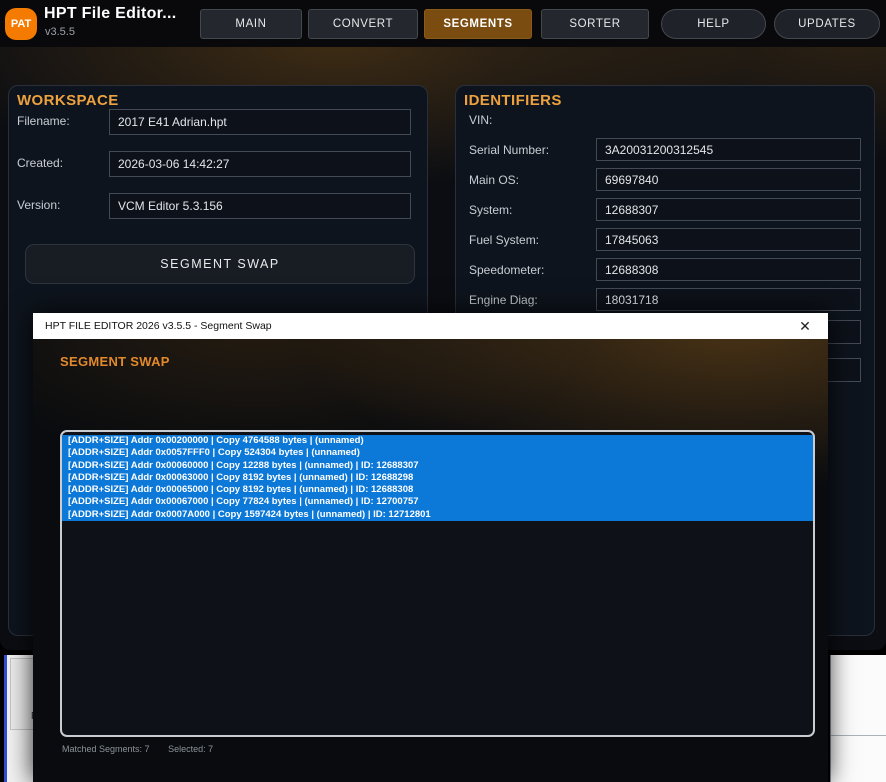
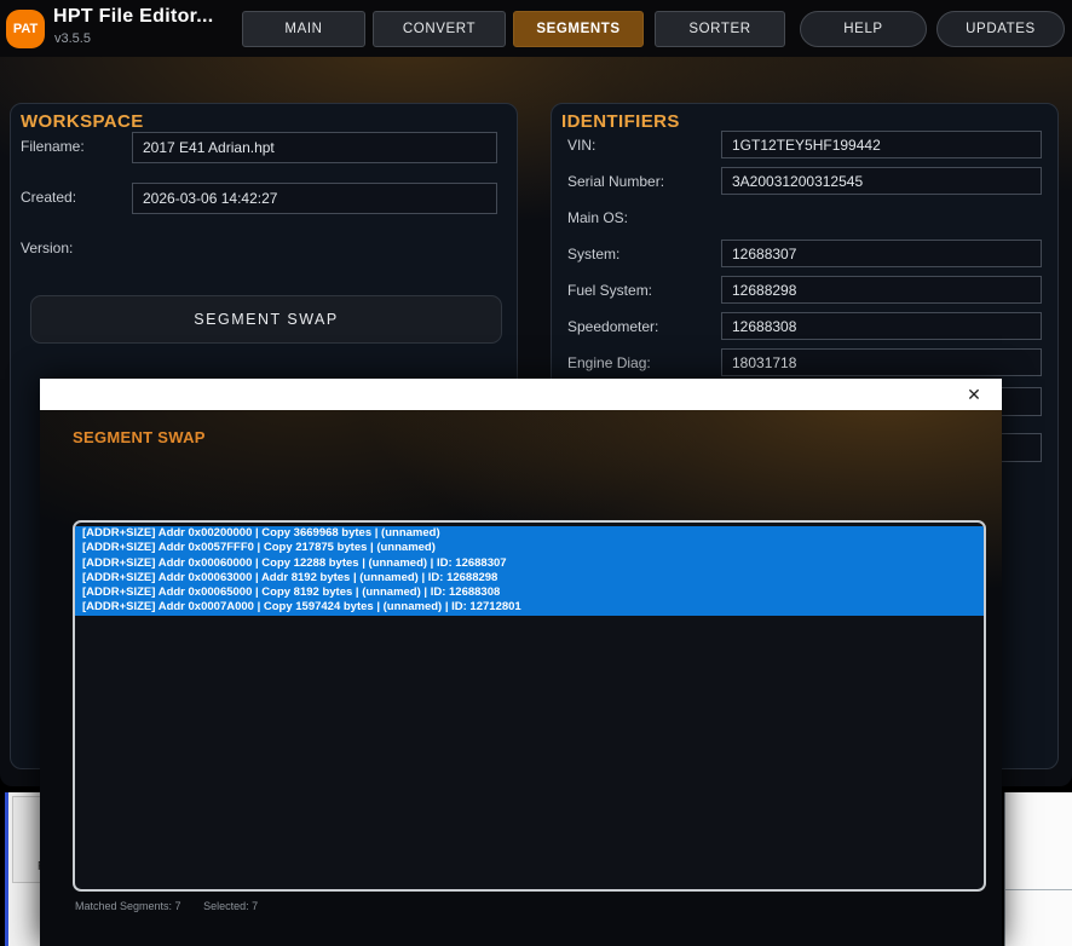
  PAT
  HPT File Editor...
  v3.5.5
  MAIN
  CONVERT
  SEGMENTS
  SORTER
  HELP
  UPDATES
  WORKSPACE
  Filename:
  2017 E41 Adrian.hpt
  Created:
  2026-03-06 14:42:27
  Version:
- VCM Editor 5.3.156
  SEGMENT SWAP
  IDENTIFIERS
  VIN:
+ 1GT12TEY5HF199442
  Serial Number:
  3A20031200312545
  Main OS:
- 69697840
  System:
  12688307
  Fuel System:
- 17845063
+ 12688298
  Speedometer:
  12688308
  Engine Diag:
  18031718
- HPT FILE EDITOR 2026 v3.5.5 - Segment Swap
  ✕
  SEGMENT SWAP
- [ADDR+SIZE] Addr 0x00200000 | Copy 4764588 bytes | (unnamed)
+ [ADDR+SIZE] Addr 0x00200000 | Copy 3669968 bytes | (unnamed)
- [ADDR+SIZE] Addr 0x0057FFF0 | Copy 524304 bytes | (unnamed)
+ [ADDR+SIZE] Addr 0x0057FFF0 | Copy 217875 bytes | (unnamed)
  [ADDR+SIZE] Addr 0x00060000 | Copy 12288 bytes | (unnamed) | ID: 12688307
- [ADDR+SIZE] Addr 0x00063000 | Copy 8192 bytes | (unnamed) | ID: 12688298
+ [ADDR+SIZE] Addr 0x00063000 | Addr 8192 bytes | (unnamed) | ID: 12688298
  [ADDR+SIZE] Addr 0x00065000 | Copy 8192 bytes | (unnamed) | ID: 12688308
- [ADDR+SIZE] Addr 0x00067000 | Copy 77824 bytes | (unnamed) | ID: 12700757
  [ADDR+SIZE] Addr 0x0007A000 | Copy 1597424 bytes | (unnamed) | ID: 12712801
  Matched Segments: 7 Selected: 7
